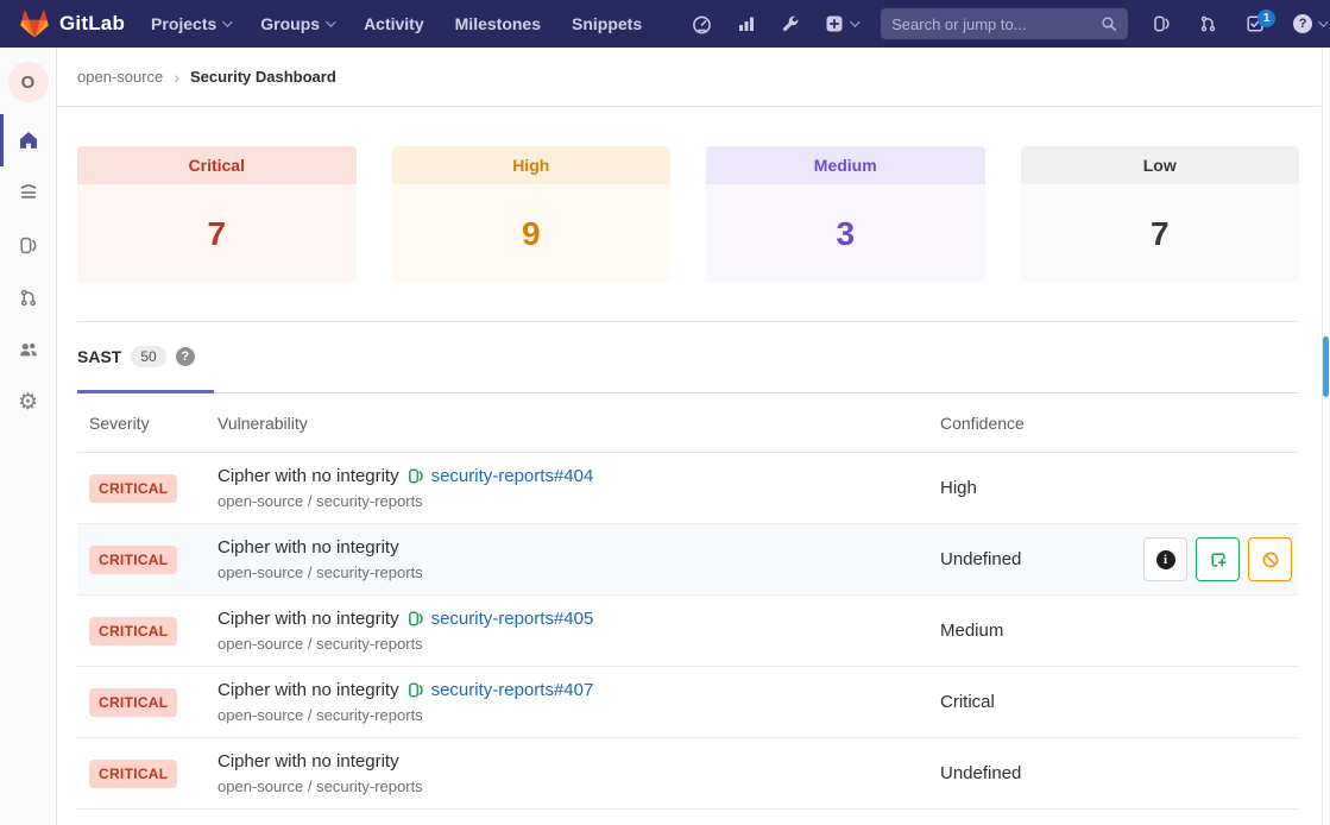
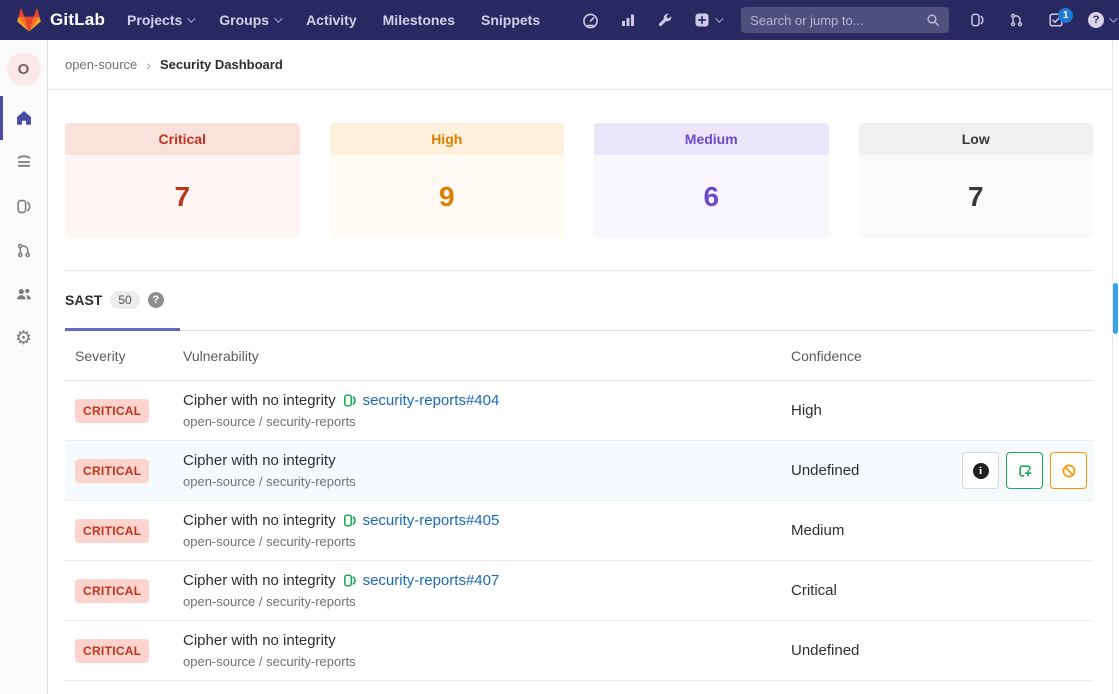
  GitLab
  Projects
  Groups
  Activity
  Milestones
  Snippets
  Search or jump to...
  1
  ?
  O
  ⚙
  open-source
  ›
  Security Dashboard
  Critical
  7
  High
  9
  Medium
- 3
+ 6
  Low
  7
  SAST
  50
  ?
  Severity
  Vulnerability
  Confidence
  CRITICAL
  Cipher with no integrity
  security-reports#404
  open-source / security-reports
  High
  CRITICAL
  Cipher with no integrity
  open-source / security-reports
  Undefined
  i
  CRITICAL
  Cipher with no integrity
  security-reports#405
  open-source / security-reports
  Medium
  CRITICAL
  Cipher with no integrity
  security-reports#407
  open-source / security-reports
  Critical
  CRITICAL
  Cipher with no integrity
  open-source / security-reports
  Undefined
